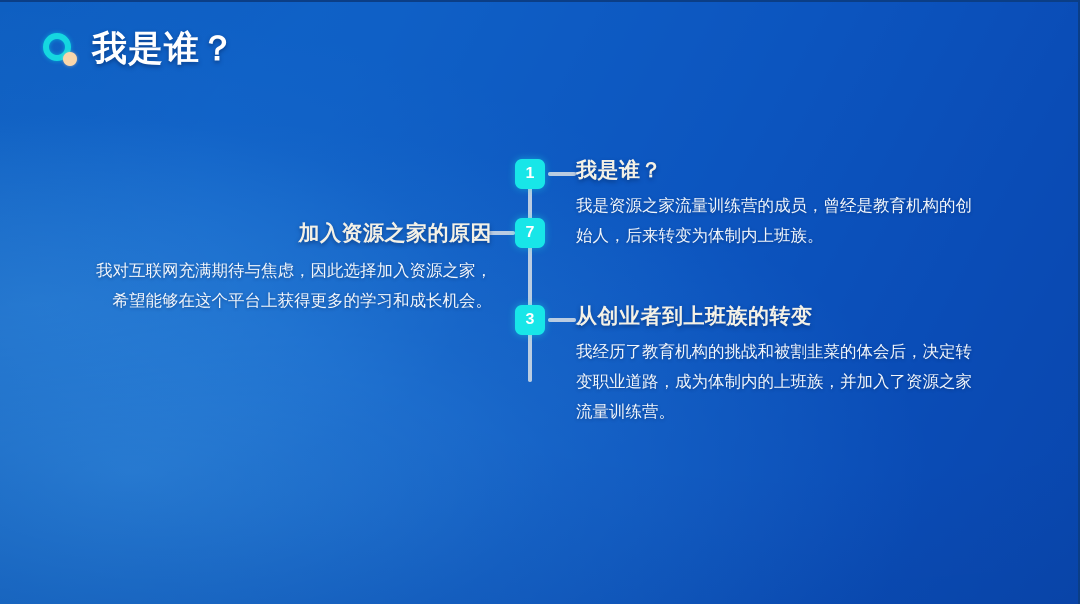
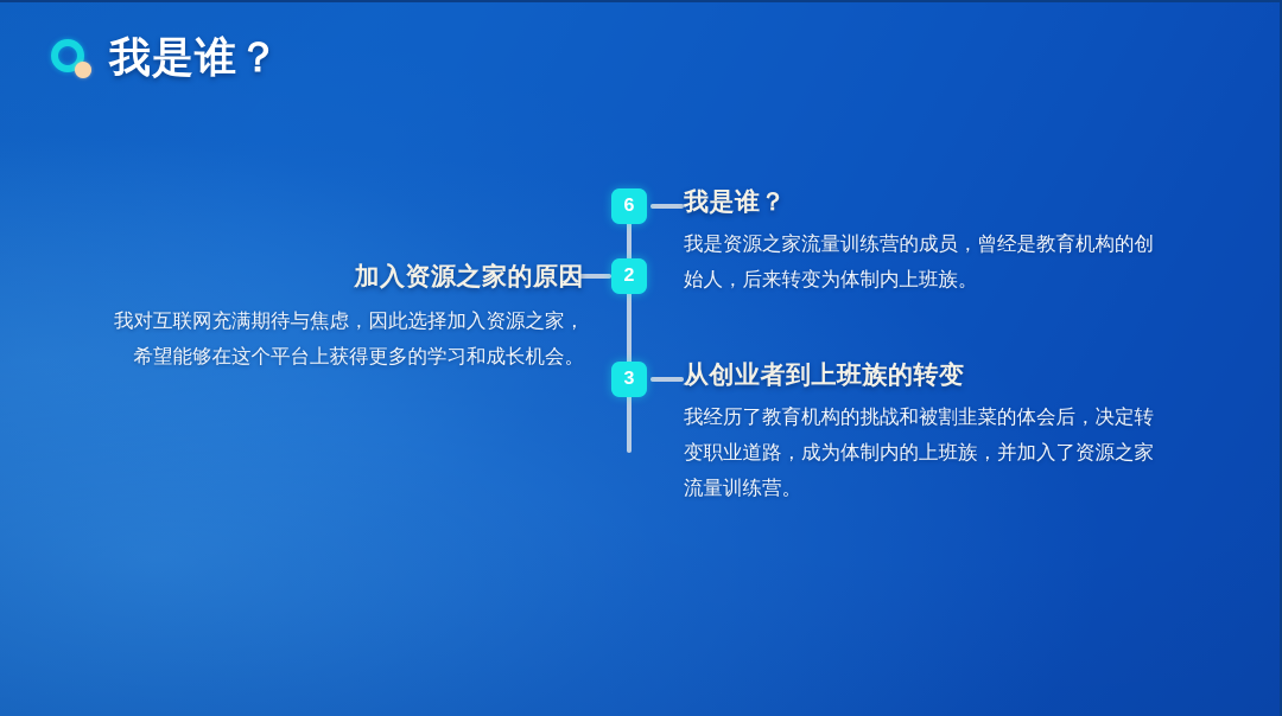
  我是谁？
- 1
+ 6
- 7
+ 2
  3
  我是谁？
  我是资源之家流量训练营的成员，曾经是教育机构的创始人，后来转变为体制内上班族。
  加入资源之家的原因
  我对互联网充满期待与焦虑，因此选择加入资源之家，希望能够在这个平台上获得更多的学习和成长机会。
  从创业者到上班族的转变
  我经历了教育机构的挑战和被割韭菜的体会后，决定转变职业道路，成为体制内的上班族，并加入了资源之家流量训练营。
